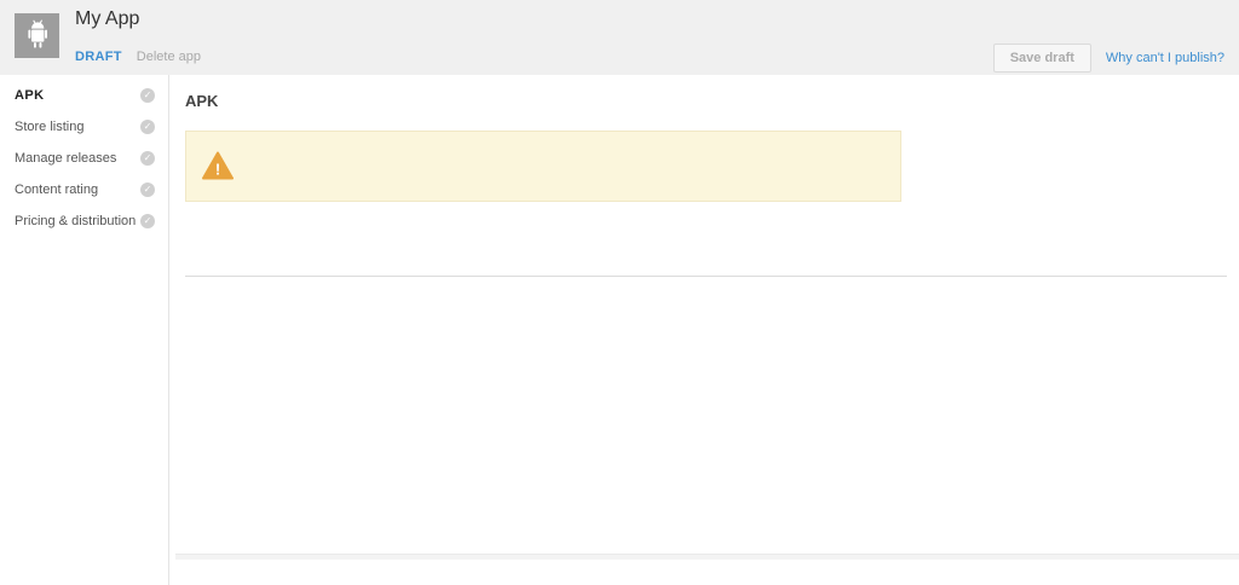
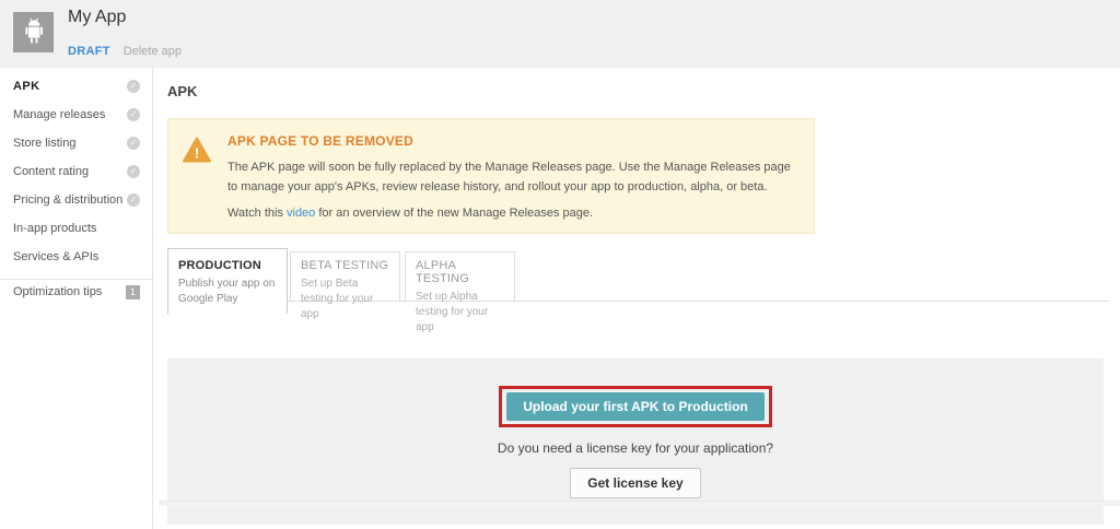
  My App
  DRAFT
  Delete app
- Save draft
- Why can't I publish?
  APK
  ✓
- Store listing
+ Manage releases
  ✓
- Manage releases
+ Store listing
  ✓
  Content rating
  ✓
  Pricing & distribution
  ✓
+ In-app products
+ Services & APIs
+ Optimization tips
+ 1
  APK
  !
+ APK PAGE TO BE REMOVED
+ The APK page will soon be fully replaced by the Manage Releases page. Use the Manage Releases page to manage your app's APKs, review release history, and rollout your app to production, alpha, or beta.
+ Watch this video for an overview of the new Manage Releases page.
+ PRODUCTION
+ Publish your app on Google Play
+ BETA TESTING
+ Set up Beta testing for your app
+ ALPHA TESTING
+ Set up Alpha testing for your app
+ Upload your first APK to Production
+ Do you need a license key for your application?
+ Get license key
